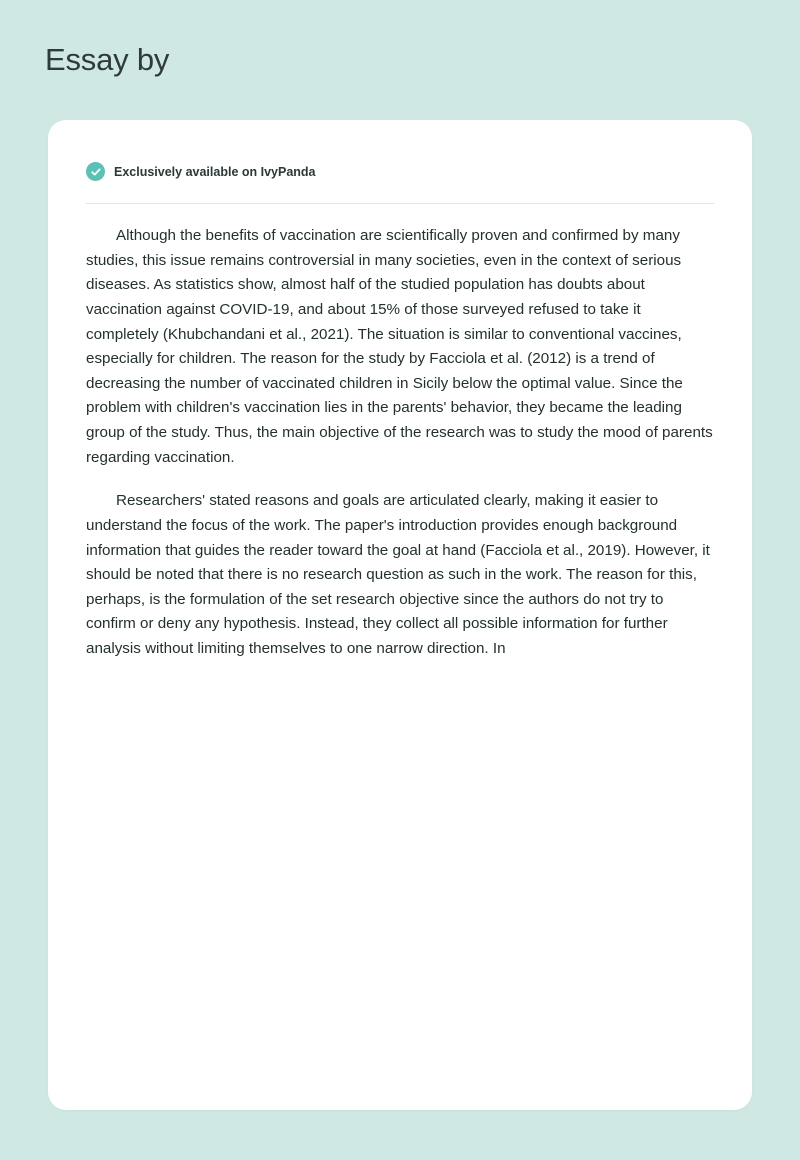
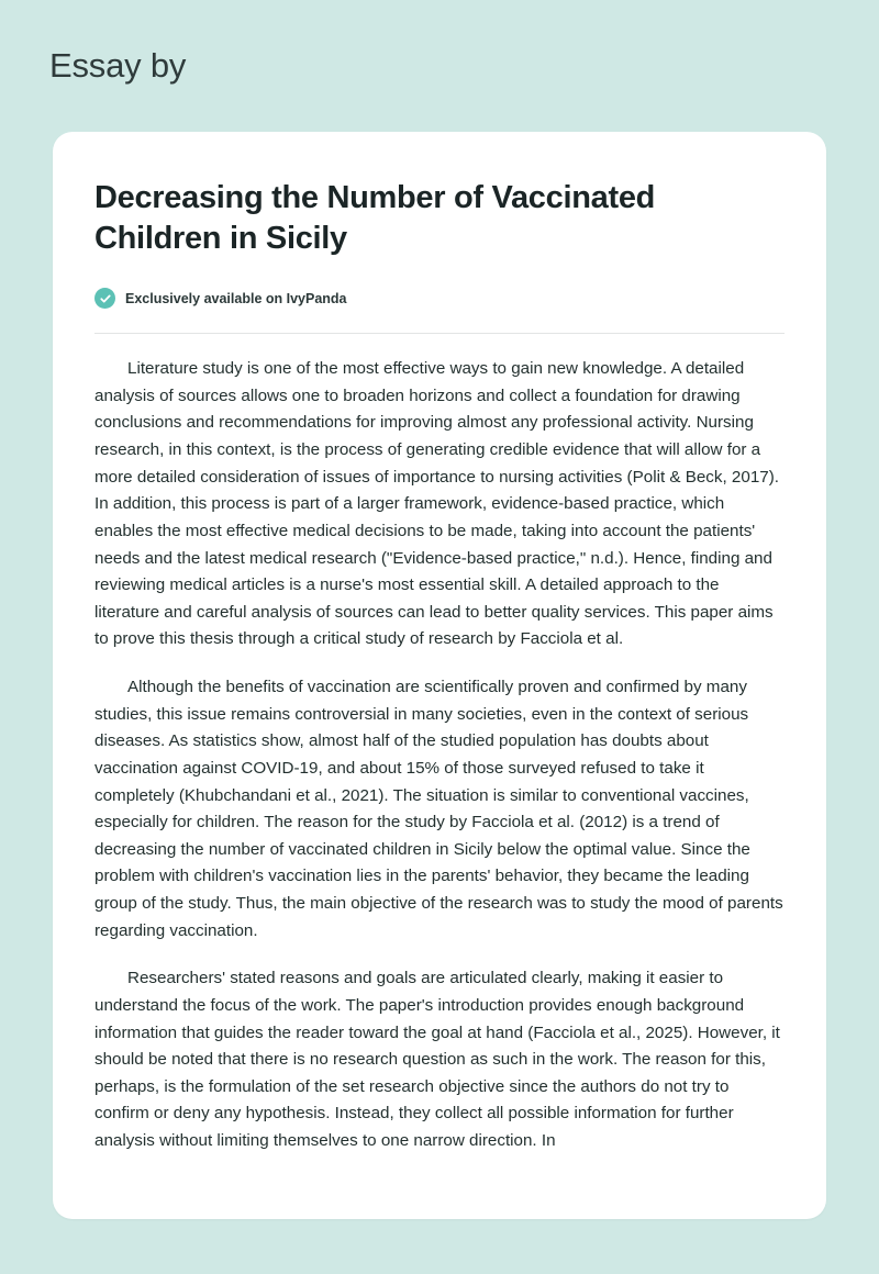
  Essay by
+ Decreasing the Number of Vaccinated Children in Sicily
  Exclusively available on IvyPanda
+ Literature study is one of the most effective ways to gain new knowledge. A detailed analysis of sources allows one to broaden horizons and collect a foundation for drawing conclusions and recommendations for improving almost any professional activity. Nursing research, in this context, is the process of generating credible evidence that will allow for a more detailed consideration of issues of importance to nursing activities (Polit & Beck, 2017). In addition, this process is part of a larger framework, evidence-based practice, which enables the most effective medical decisions to be made, taking into account the patients' needs and the latest medical research ("Evidence-based practice," n.d.). Hence, finding and reviewing medical articles is a nurse's most essential skill. A detailed approach to the literature and careful analysis of sources can lead to better quality services. This paper aims to prove this thesis through a critical study of research by Facciola et al.
  Although the benefits of vaccination are scientifically proven and confirmed by many studies, this issue remains controversial in many societies, even in the context of serious diseases. As statistics show, almost half of the studied population has doubts about vaccination against COVID-19, and about 15% of those surveyed refused to take it completely (Khubchandani et al., 2021). The situation is similar to conventional vaccines, especially for children. The reason for the study by Facciola et al. (2012) is a trend of decreasing the number of vaccinated children in Sicily below the optimal value. Since the problem with children's vaccination lies in the parents' behavior, they became the leading group of the study. Thus, the main objective of the research was to study the mood of parents regarding vaccination.
- Researchers' stated reasons and goals are articulated clearly, making it easier to understand the focus of the work. The paper's introduction provides enough background information that guides the reader toward the goal at hand (Facciola et al., 2019). However, it should be noted that there is no research question as such in the work. The reason for this, perhaps, is the formulation of the set research objective since the authors do not try to confirm or deny any hypothesis. Instead, they collect all possible information for further analysis without limiting themselves to one narrow direction. In
+ Researchers' stated reasons and goals are articulated clearly, making it easier to understand the focus of the work. The paper's introduction provides enough background information that guides the reader toward the goal at hand (Facciola et al., 2025). However, it should be noted that there is no research question as such in the work. The reason for this, perhaps, is the formulation of the set research objective since the authors do not try to confirm or deny any hypothesis. Instead, they collect all possible information for further analysis without limiting themselves to one narrow direction. In
